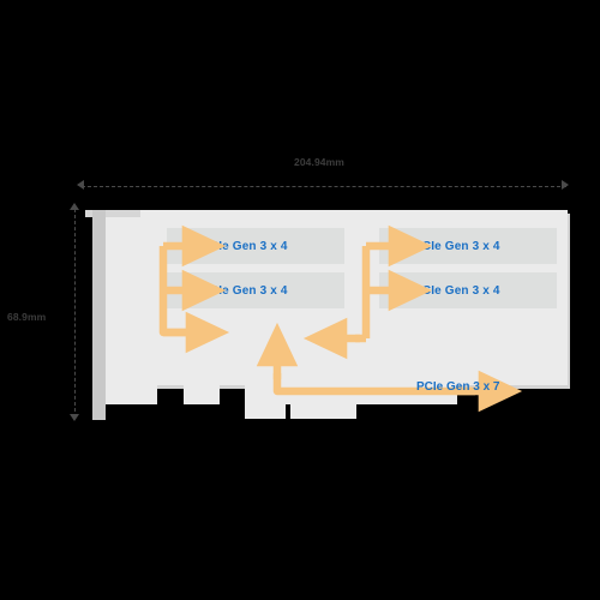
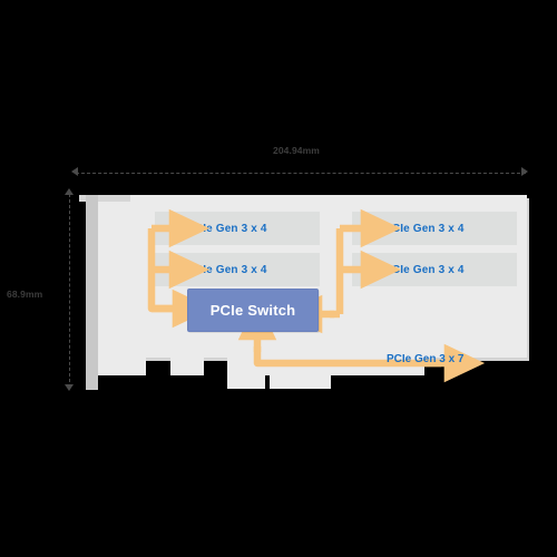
  204.94mm
  68.9mm
  PCIe Gen 3 x 4
  PCIe Gen 3 x 4
  PCIe Gen 3 x 4
  PCIe Gen 3 x 4
+ PCIe Switch
  PCIe Gen 3 x 7
